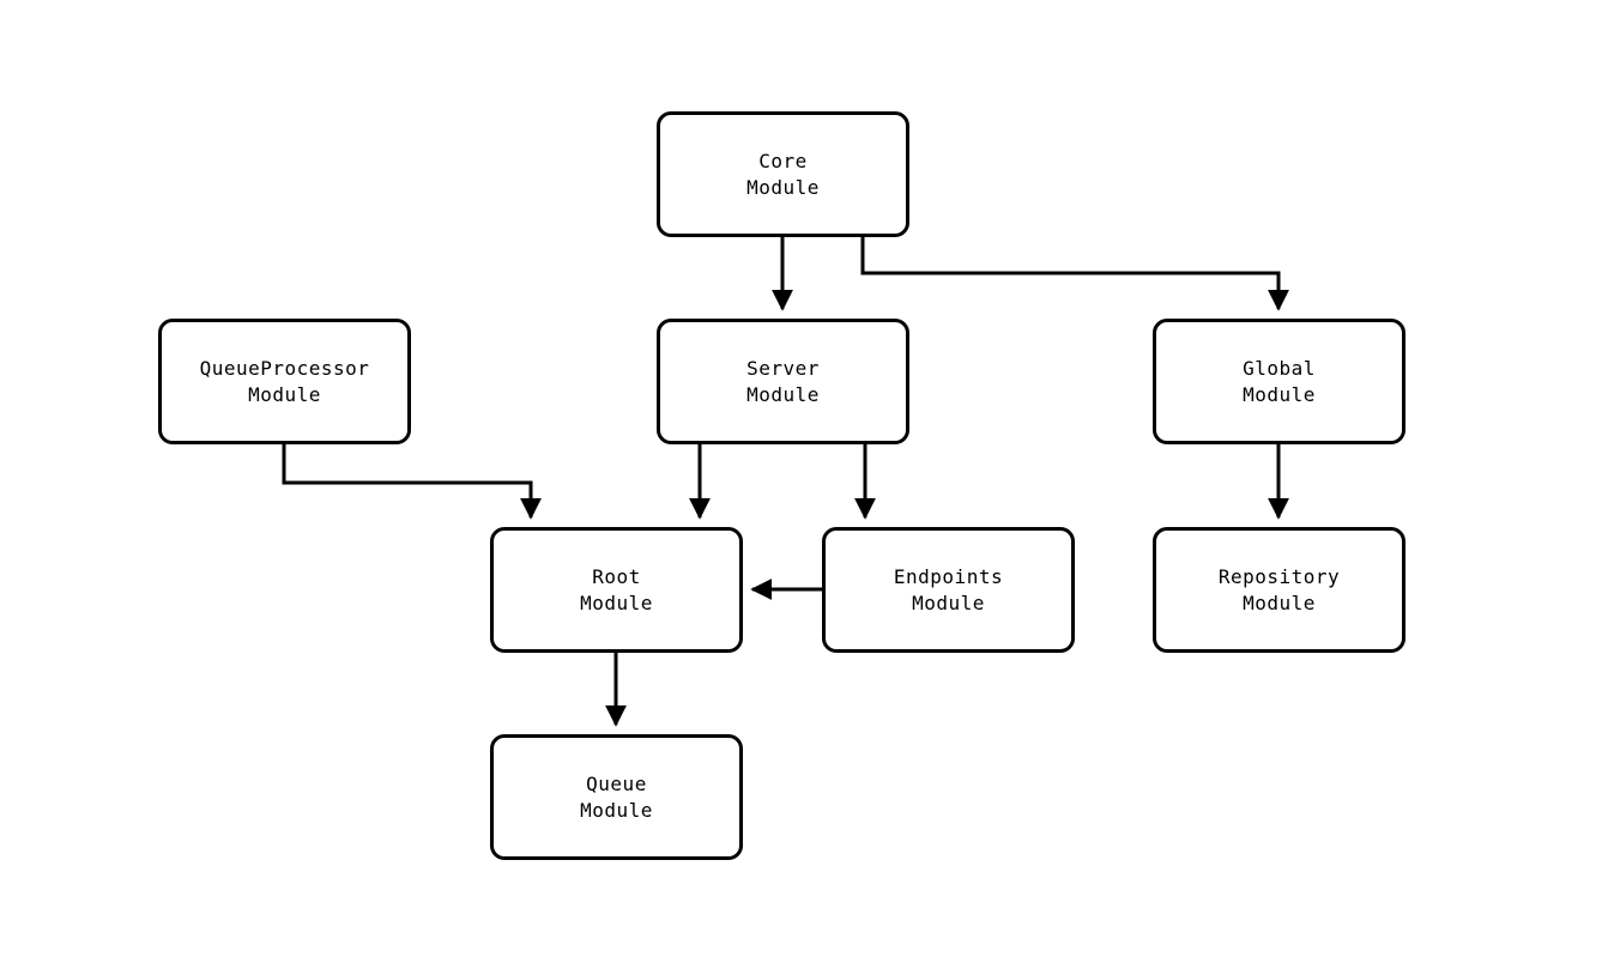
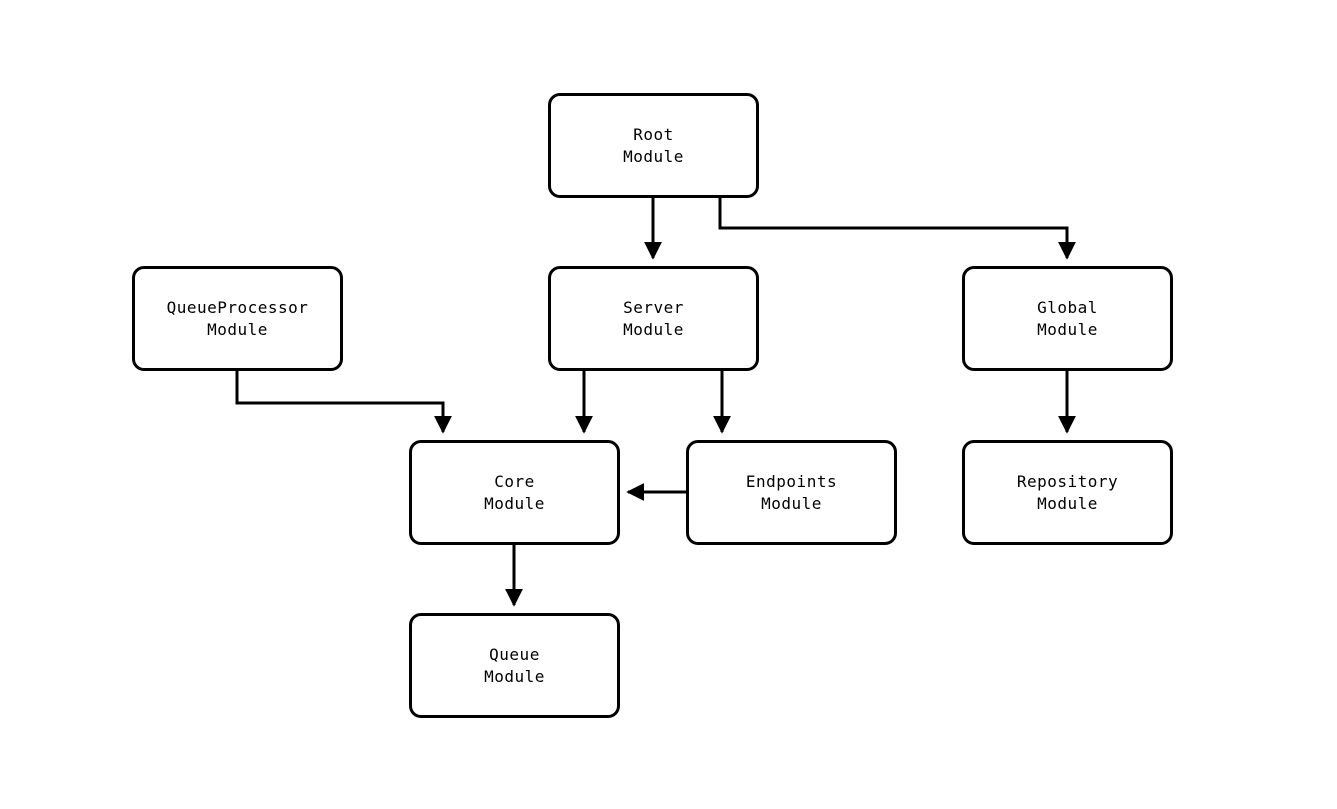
- Core
+ Root
  Module
  QueueProcessor
  Module
  Server
  Module
  Global
  Module
- Root
+ Core
  Module
  Endpoints
  Module
  Repository
  Module
  Queue
  Module
